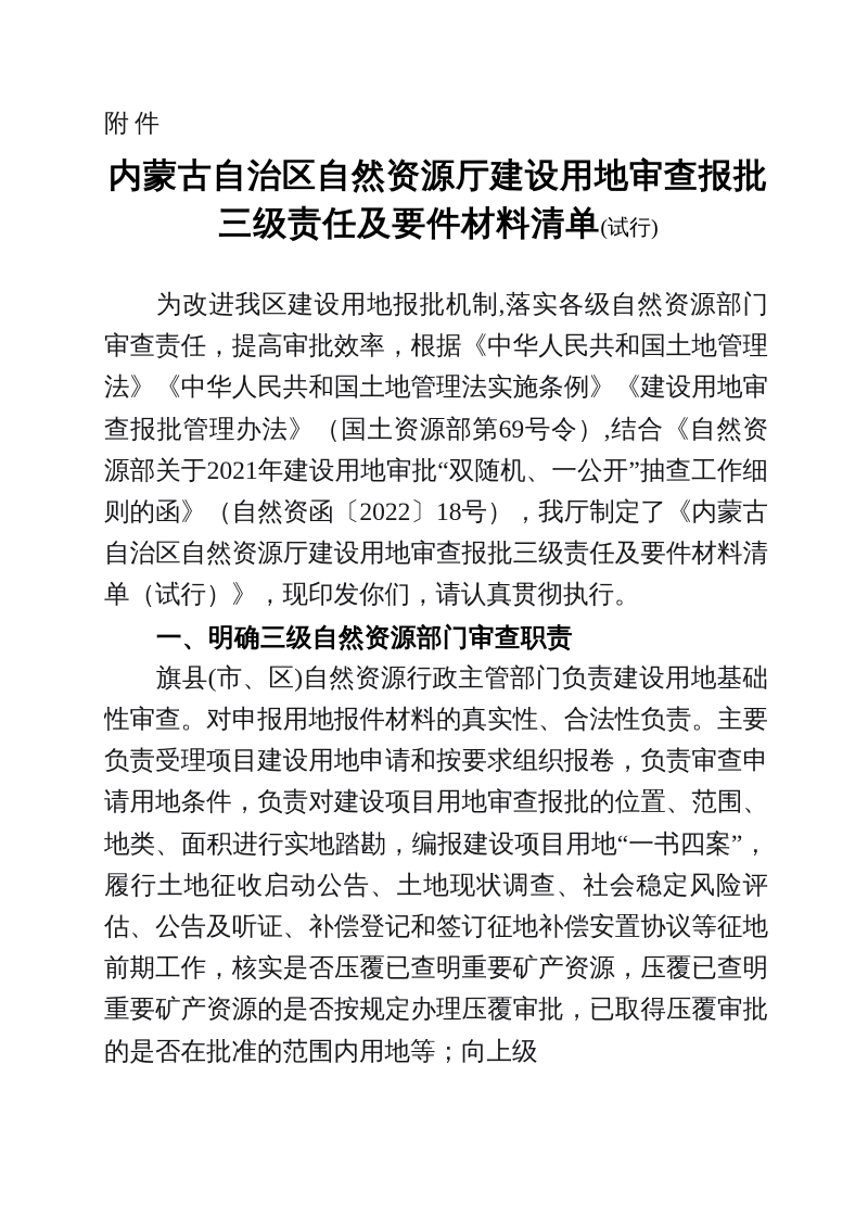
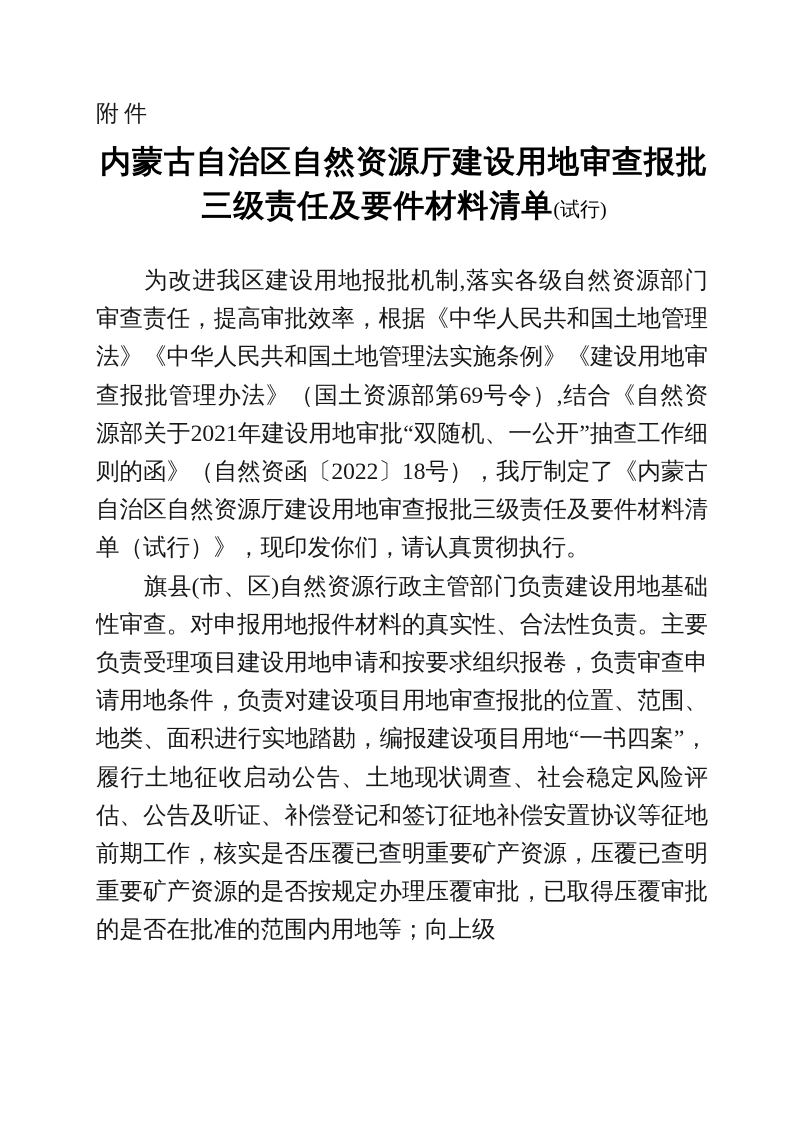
  附件
  内蒙古自治区自然资源厅建设用地审查报批三级责任及要件材料清单(试行)
  为改进我区建设用地报批机制,落实各级自然资源部门审查责任，提高审批效率，根据《中华人民共和国土地管理法》《中华人民共和国土地管理法实施条例》《建设用地审查报批管理办法》（国土资源部第69号令）,结合《自然资源部关于2021年建设用地审批“双随机、一公开”抽查工作细则的函》（自然资函〔2022〕18号），我厅制定了《内蒙古自治区自然资源厅建设用地审查报批三级责任及要件材料清单（试行）》，现印发你们，请认真贯彻执行。
- 一、明确三级自然资源部门审查职责
  旗县(市、区)自然资源行政主管部门负责建设用地基础性审查。对申报用地报件材料的真实性、合法性负责。主要负责受理项目建设用地申请和按要求组织报卷，负责审查申请用地条件，负责对建设项目用地审查报批的位置、范围、地类、面积进行实地踏勘，编报建设项目用地“一书四案”，履行土地征收启动公告、土地现状调查、社会稳定风险评估、公告及听证、补偿登记和签订征地补偿安置协议等征地前期工作，核实是否压覆已查明重要矿产资源，压覆已查明重要矿产资源的是否按规定办理压覆审批，已取得压覆审批的是否在批准的范围内用地等；向上级
